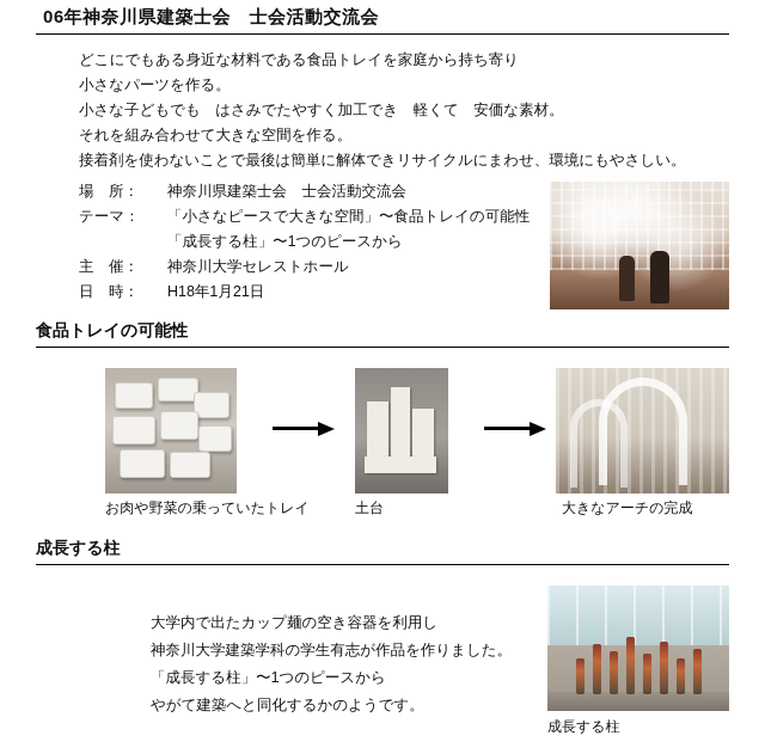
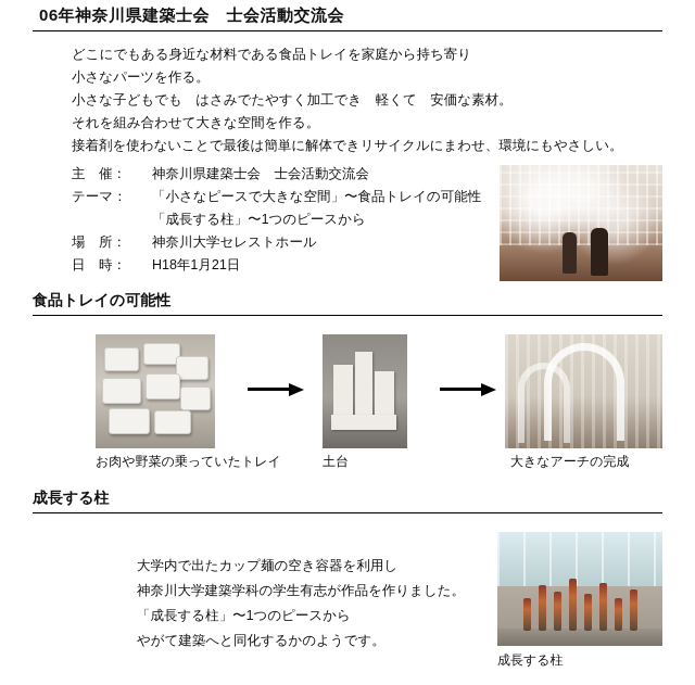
  06年神奈川県建築士会 士会活動交流会
  どこにでもある身近な材料である食品トレイを家庭から持ち寄り
  小さなパーツを作る。
  小さな子どもでも はさみでたやすく加工でき 軽くて 安価な素材。
  それを組み合わせて大きな空間を作る。
  接着剤を使わないことで最後は簡単に解体できリサイクルにまわせ、環境にもやさしい。
- 場 所：
+ 主 催：
  神奈川県建築士会 士会活動交流会
  テーマ：
  「小さなピースで大きな空間」〜食品トレイの可能性
  「成長する柱」〜1つのピースから
- 主 催：
+ 場 所：
  神奈川大学セレストホール
  日 時：
  H18年1月21日
  食品トレイの可能性
  お肉や野菜の乗っていたトレイ
  土台
  大きなアーチの完成
  成長する柱
  大学内で出たカップ麺の空き容器を利用し
  神奈川大学建築学科の学生有志が作品を作りました。
  「成長する柱」〜1つのピースから
  やがて建築へと同化するかのようです。
  成長する柱
